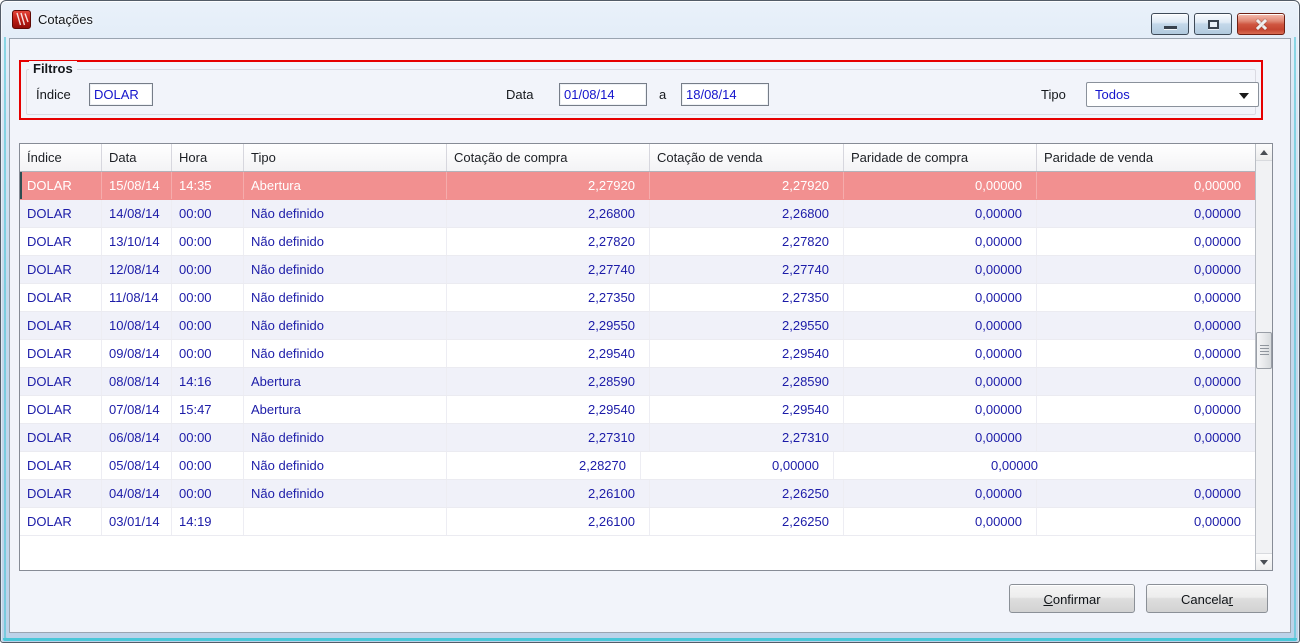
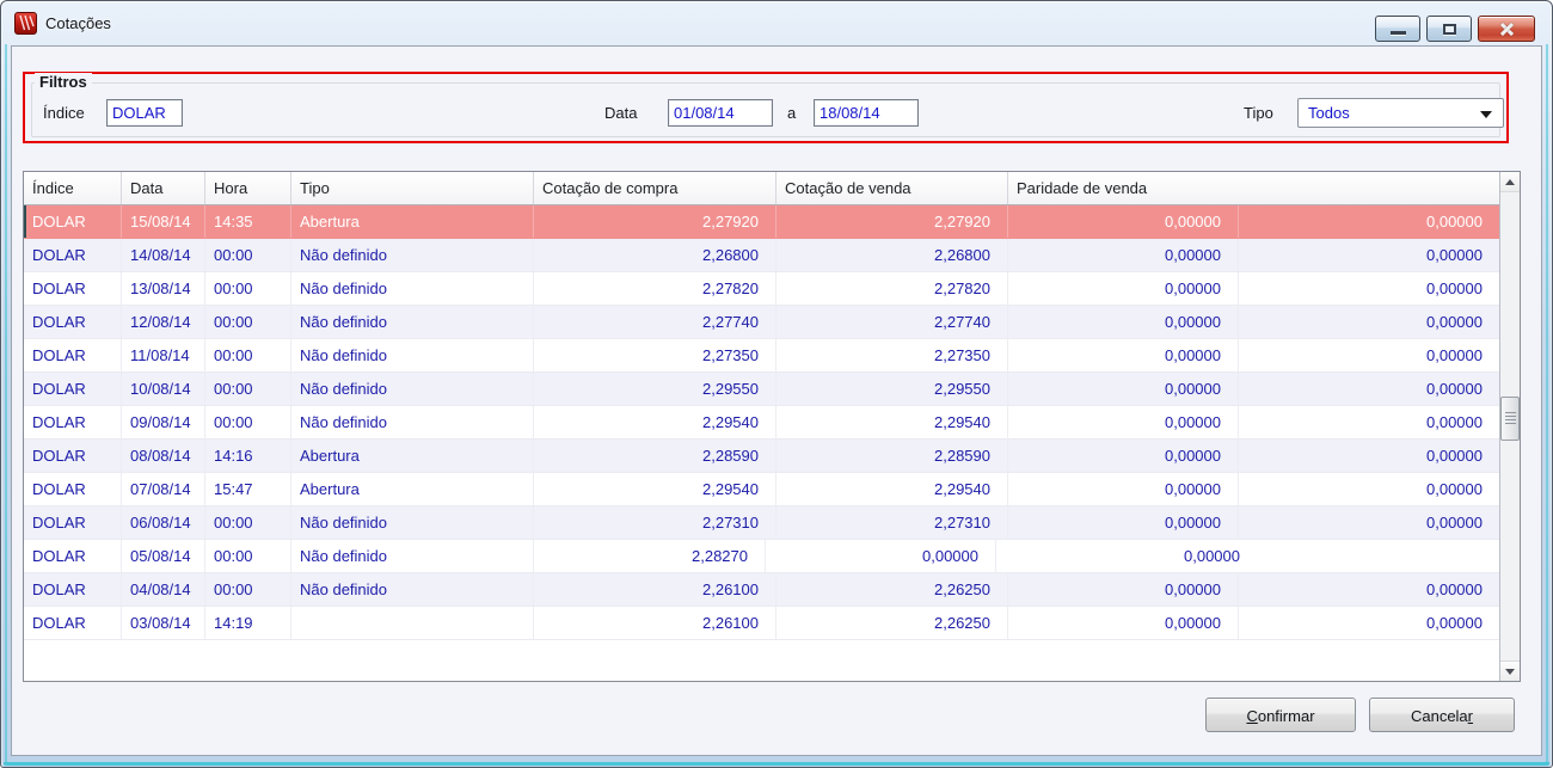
  Cotações
  Filtros
  Índice
  DOLAR
  Data
  01/08/14
  a
  18/08/14
  Tipo
  Todos
  Índice
  Data
  Hora
  Tipo
  Cotação de compra
  Cotação de venda
- Paridade de compra
  Paridade de venda
  DOLAR
  15/08/14
  14:35
  Abertura
  2,27920
  2,27920
  0,00000
  0,00000
  DOLAR
  14/08/14
  00:00
  Não definido
  2,26800
  2,26800
  0,00000
  0,00000
  DOLAR
- 13/10/14
+ 13/08/14
  00:00
  Não definido
  2,27820
  2,27820
  0,00000
  0,00000
  DOLAR
  12/08/14
  00:00
  Não definido
  2,27740
  2,27740
  0,00000
  0,00000
  DOLAR
  11/08/14
  00:00
  Não definido
  2,27350
  2,27350
  0,00000
  0,00000
  DOLAR
  10/08/14
  00:00
  Não definido
  2,29550
  2,29550
  0,00000
  0,00000
  DOLAR
  09/08/14
  00:00
  Não definido
  2,29540
  2,29540
  0,00000
  0,00000
  DOLAR
  08/08/14
  14:16
  Abertura
  2,28590
  2,28590
  0,00000
  0,00000
  DOLAR
  07/08/14
  15:47
  Abertura
  2,29540
  2,29540
  0,00000
  0,00000
  DOLAR
  06/08/14
  00:00
  Não definido
  2,27310
  2,27310
  0,00000
  0,00000
  DOLAR
  05/08/14
  00:00
  Não definido
  2,28270
  0,00000
  0,00000
  DOLAR
  04/08/14
  00:00
  Não definido
  2,26100
  2,26250
  0,00000
  0,00000
  DOLAR
- 03/01/14
+ 03/08/14
  14:19
  2,26100
  2,26250
  0,00000
  0,00000
  Confirmar
  Cancelar
